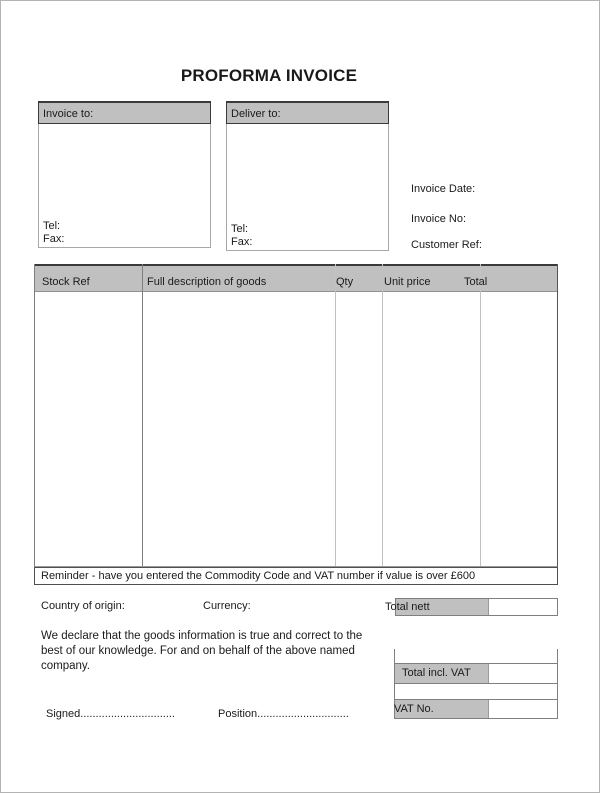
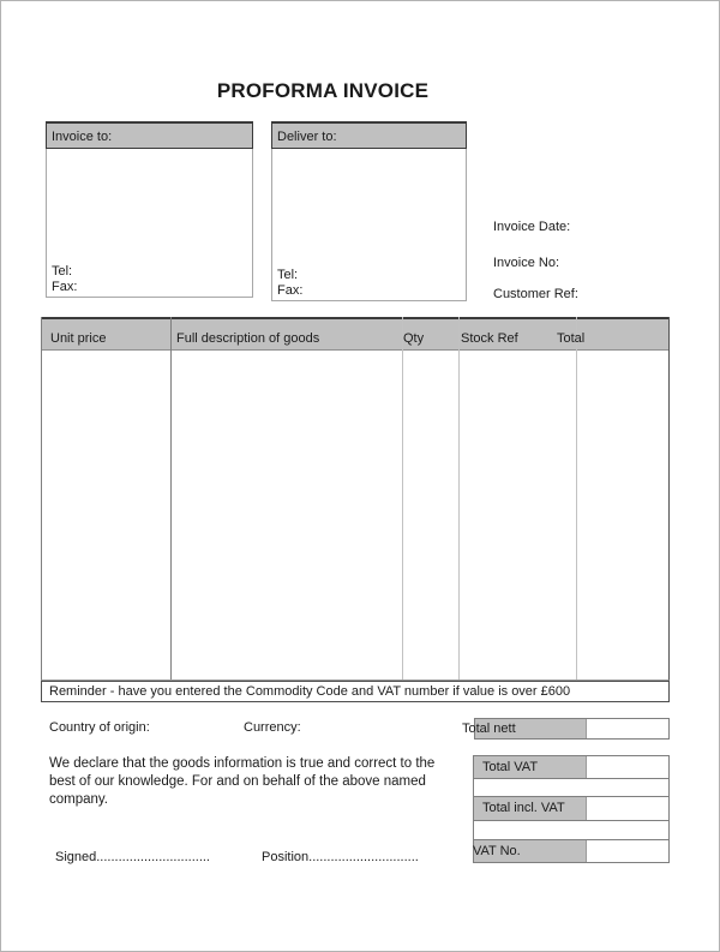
  PROFORMA INVOICE
  Invoice to:
  Tel:
  Fax:
  Deliver to:
  Tel:
  Fax:
  Invoice Date:
  Invoice No:
  Customer Ref:
- Stock Ref
+ Unit price
  Full description of goods
  Qty
- Unit price
+ Stock Ref
  Total
  Reminder - have you entered the Commodity Code and VAT number if value is over £600
  Country of origin:
  Currency:
  Total nett
  We declare that the goods information is true and correct to the
  best of our knowledge. For and on behalf of the above named
  company.
+ Total VAT
  Total incl. VAT
  VAT No.
  Signed...............................
  Position..............................
